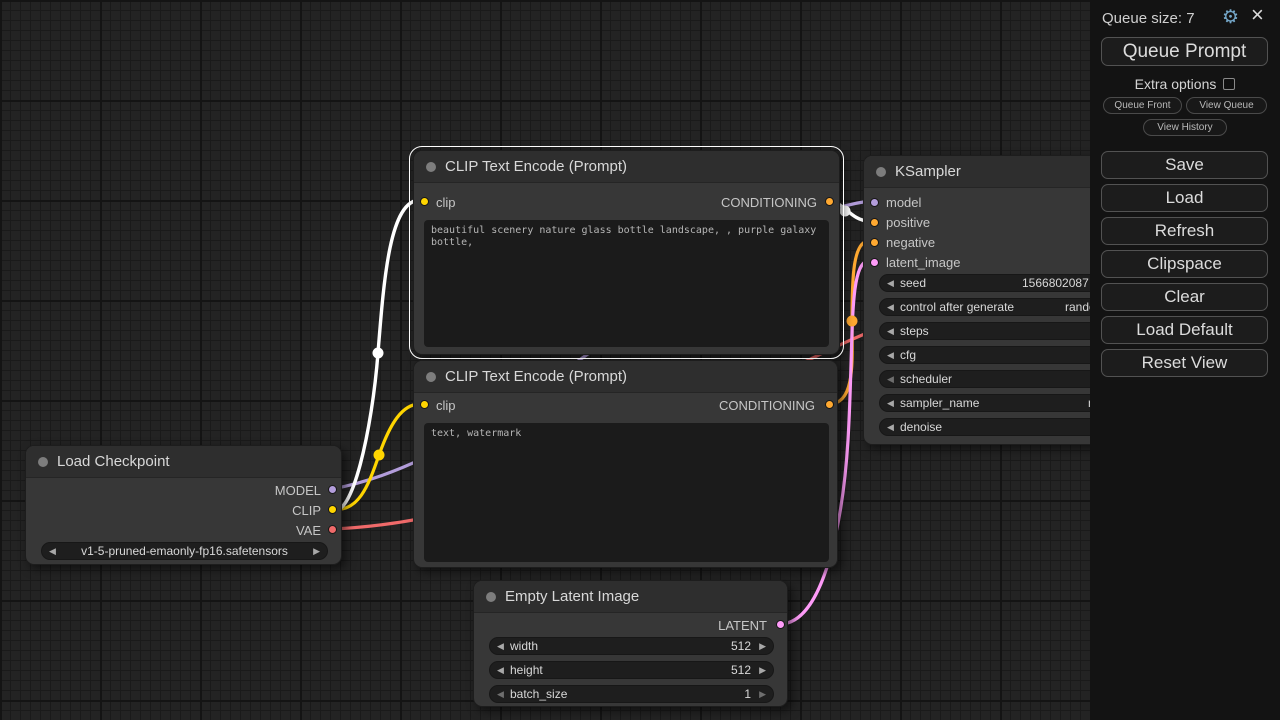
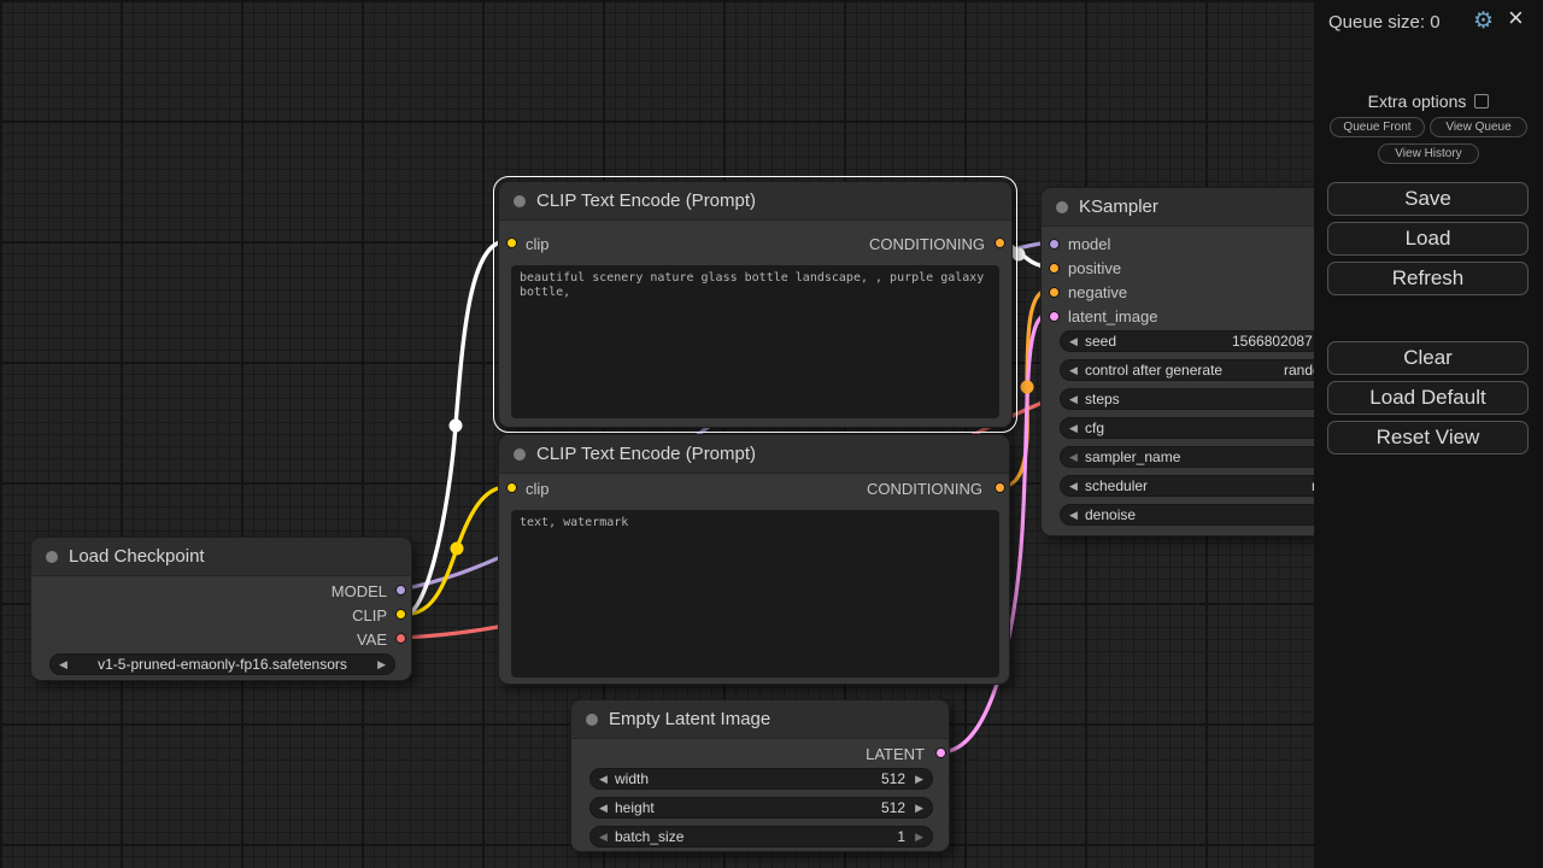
  CLIP Text Encode (Prompt)
  clip
  CONDITIONING
  beautiful scenery nature glass bottle landscape, , purple galaxy bottle,
  CLIP Text Encode (Prompt)
  clip
  CONDITIONING
  text, watermark
  Load Checkpoint
  MODEL
  CLIP
  VAE
  ◀
  v1-5-pruned-emaonly-fp16.safetensors
  ▶
  KSampler
  model
  positive
  negative
  latent_image
  ◀
  seed
  1566802087
  ◀
  control after generate
  ◀
  steps
  ◀
  cfg
  ◀
- scheduler
+ sampler_name
  ◀
- sampler_name
+ scheduler
  ◀
  denoise
  Empty Latent Image
  LATENT
  ◀
  width
  512
  ▶
  ◀
  height
  512
  ▶
  ◀
  batch_size
  1
  ▶
- Queue size: 7
+ Queue size: 0
  ⚙
  ×
- Queue Prompt
  Extra options
  Queue Front
  View Queue
  View History
  Save
  Load
  Refresh
- Clipspace
  Clear
  Load Default
  Reset View
